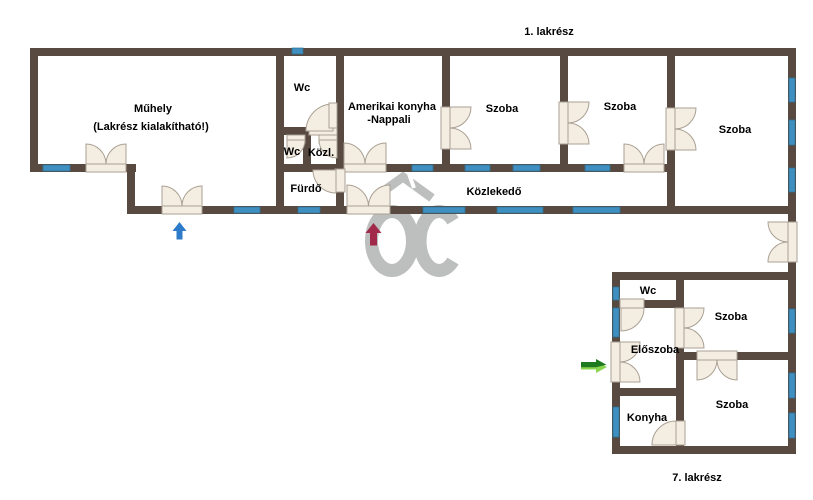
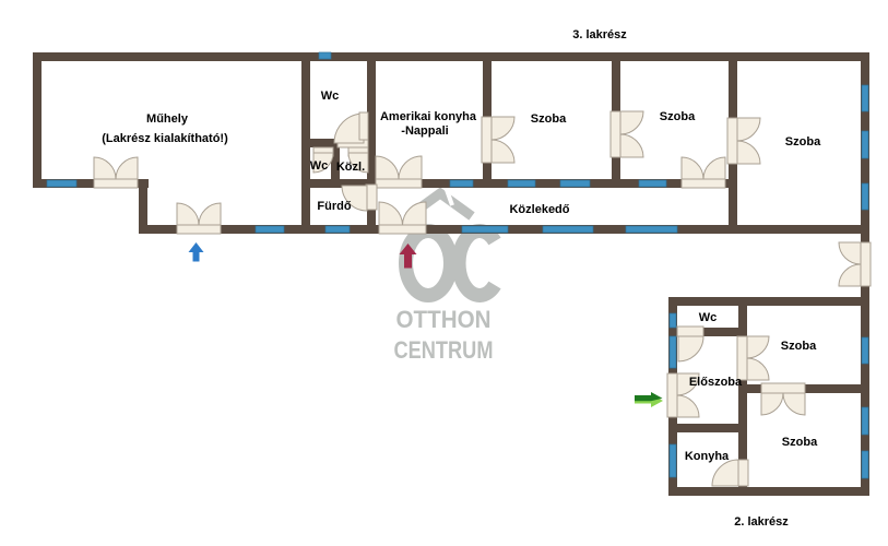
+ OTTHON
+ CENTRUM
- 1. lakrész
+ 3. lakrész
  Műhely
  (Lakrész kialakítható!)
  Wc
  Wc
  Közl.
  Fürdő
  Amerikai konyha
  -Nappali
  Szoba
  Szoba
  Szoba
  Közlekedő
  Wc
  Szoba
  Előszoba
  Konyha
  Szoba
- 7. lakrész
+ 2. lakrész
